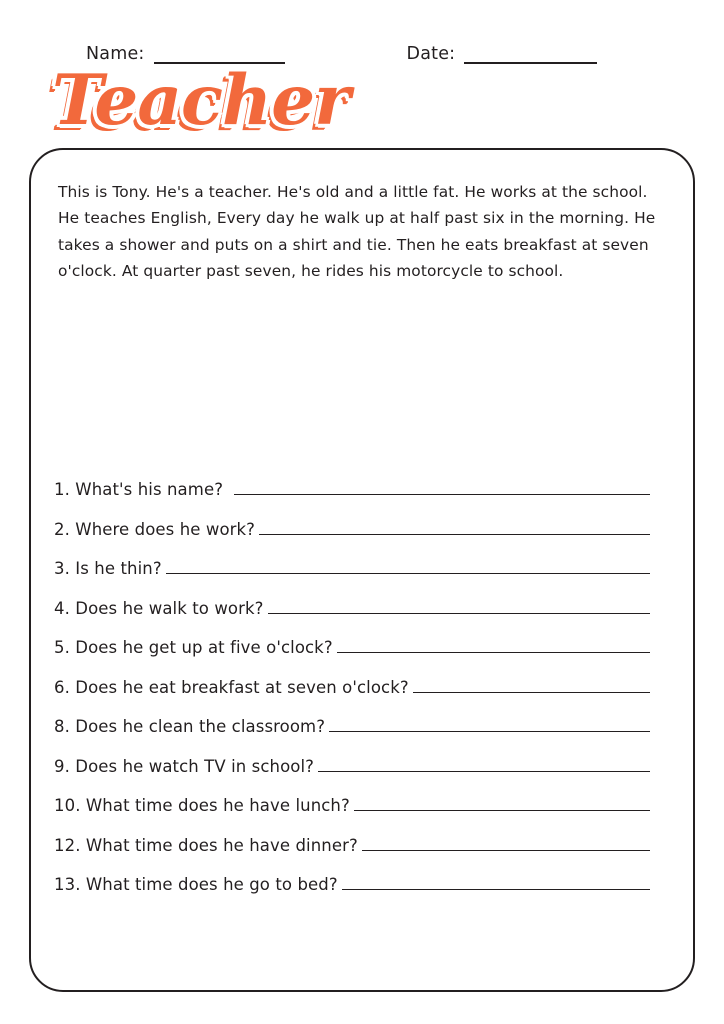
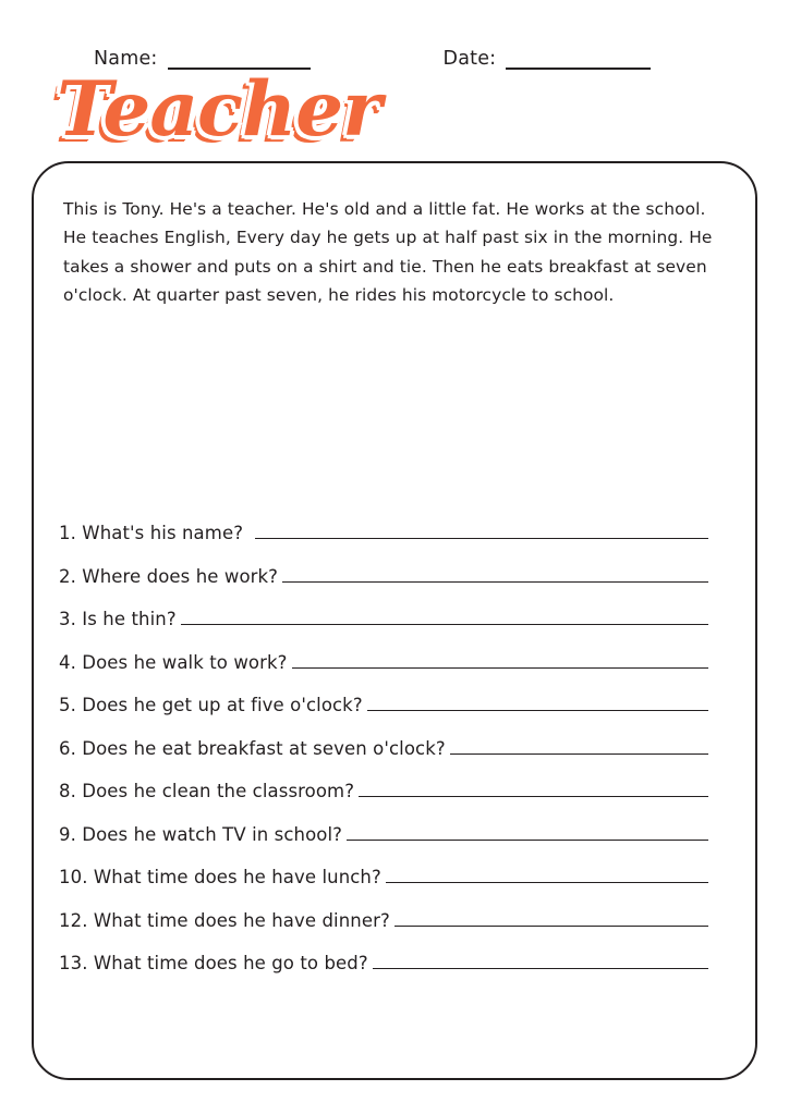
  Name:
  Date:
  Teacher
- This is Tony. He's a teacher. He's old and a little fat. He works at the school. He teaches English, Every day he walk up at half past six in the morning. He takes a shower and puts on a shirt and tie. Then he eats breakfast at seven o'clock. At quarter past seven, he rides his motorcycle to school.
+ This is Tony. He's a teacher. He's old and a little fat. He works at the school. He teaches English, Every day he gets up at half past six in the morning. He takes a shower and puts on a shirt and tie. Then he eats breakfast at seven o'clock. At quarter past seven, he rides his motorcycle to school.
  1. What's his name?
  2. Where does he work?
  3. Is he thin?
  4. Does he walk to work?
  5. Does he get up at five o'clock?
  6. Does he eat breakfast at seven o'clock?
  8. Does he clean the classroom?
  9. Does he watch TV in school?
  10. What time does he have lunch?
  12. What time does he have dinner?
  13. What time does he go to bed?
